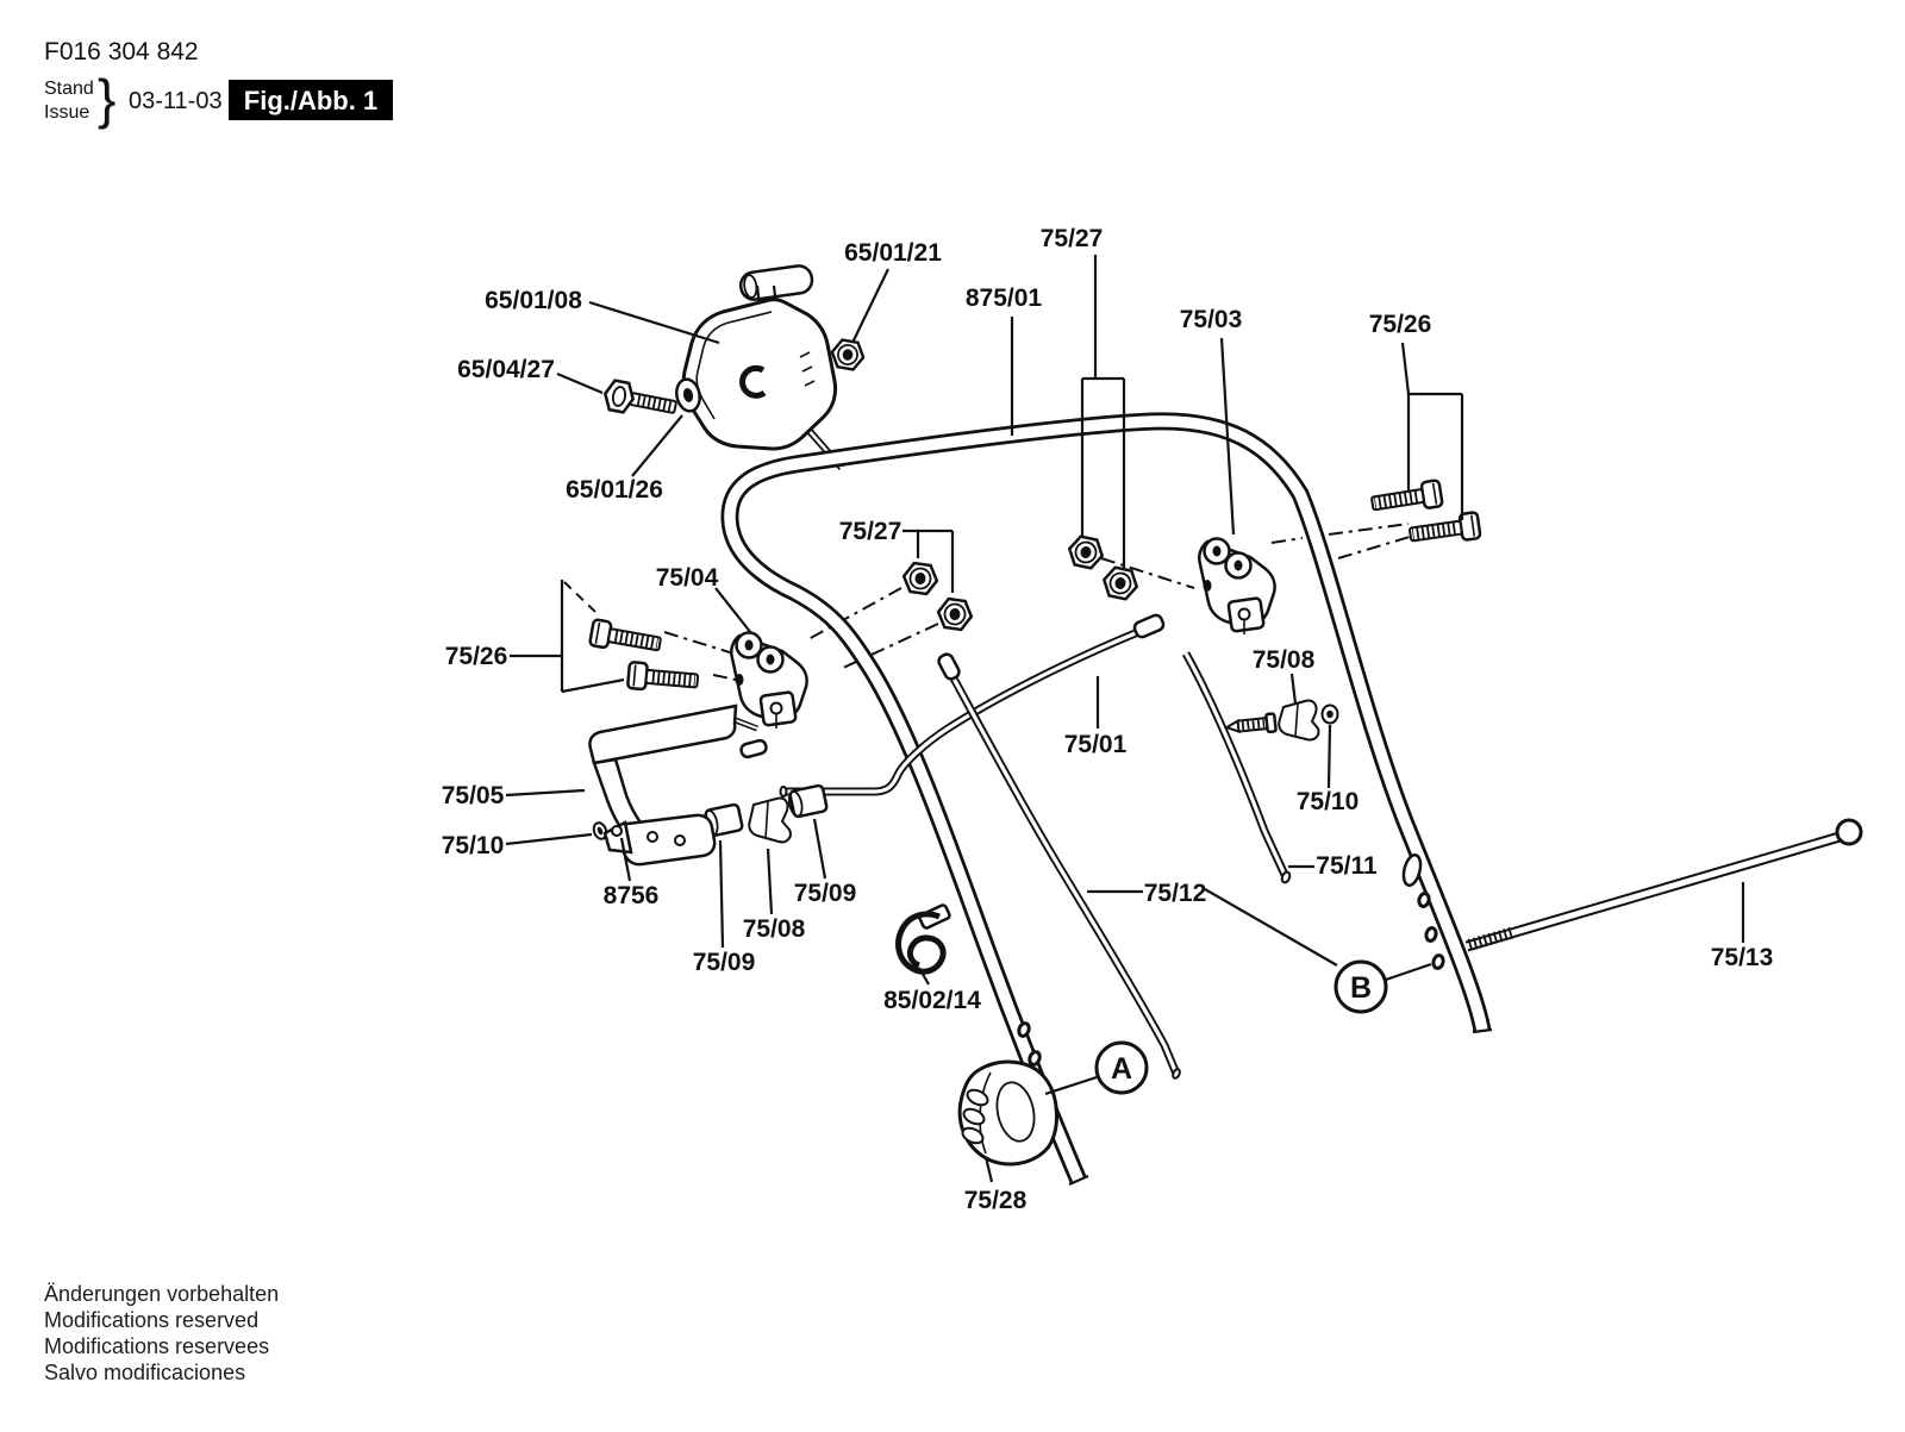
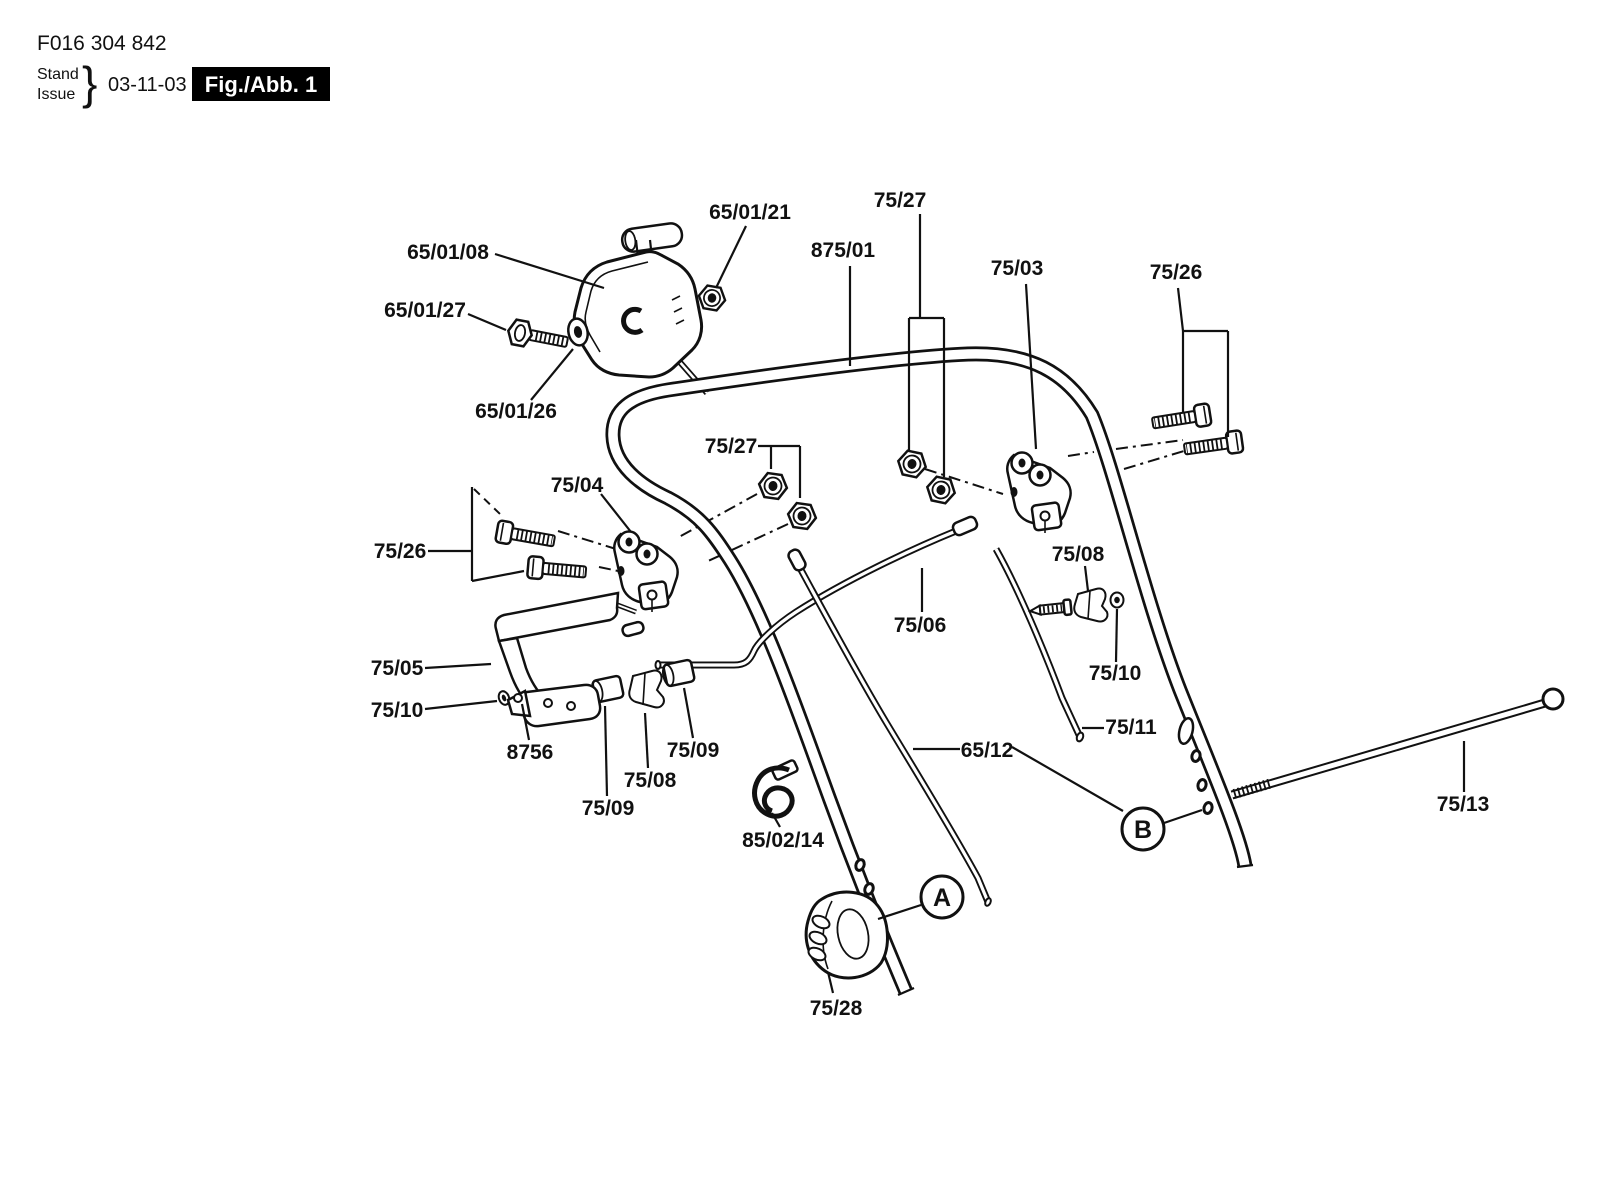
  F016 304 842
  Stand
  Issue
  }
  03-11-03
  Fig./Abb. 1
  A
  B
  65/01/08
  65/01/21
- 65/04/27
+ 65/01/27
  65/01/26
  75/27
  875/01
  75/03
  75/26
  75/27
  75/04
  75/26
  75/08
- 75/01
+ 75/06
  75/10
  75/05
  75/10
  8756
  75/09
  75/08
  75/09
  75/11
- 75/12
+ 65/12
  85/02/14
  75/13
  75/28
- Änderungen vorbehalten
- Modifications reserved
- Modifications reservees
- Salvo modificaciones
